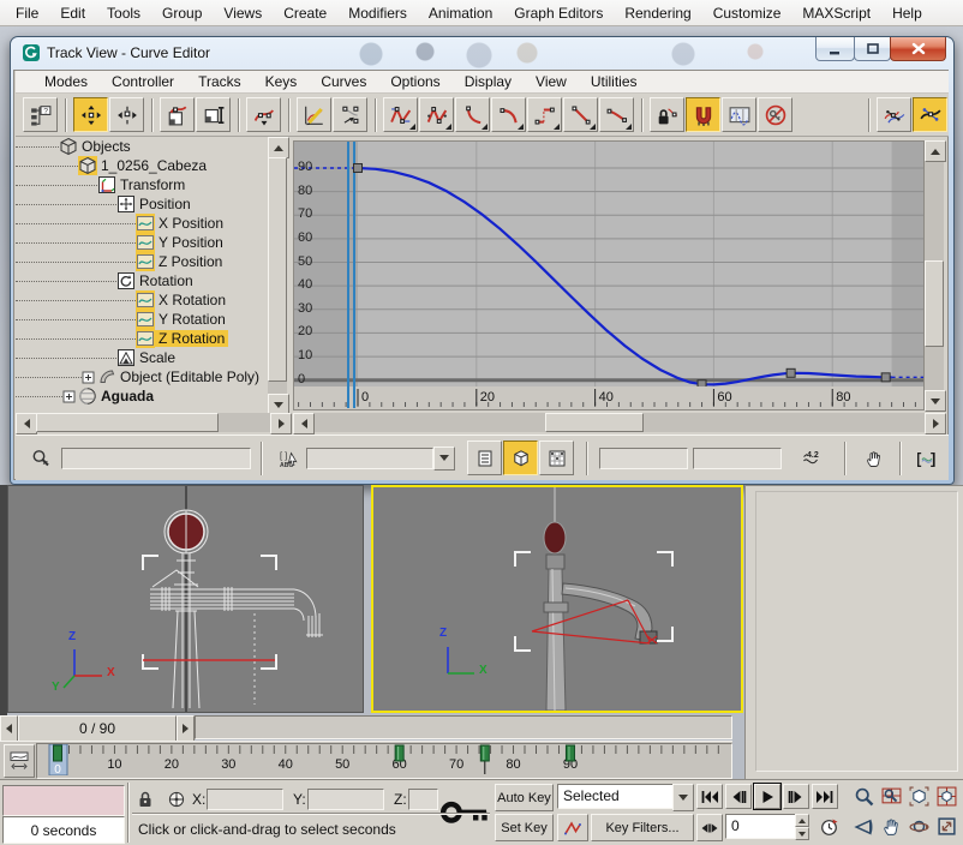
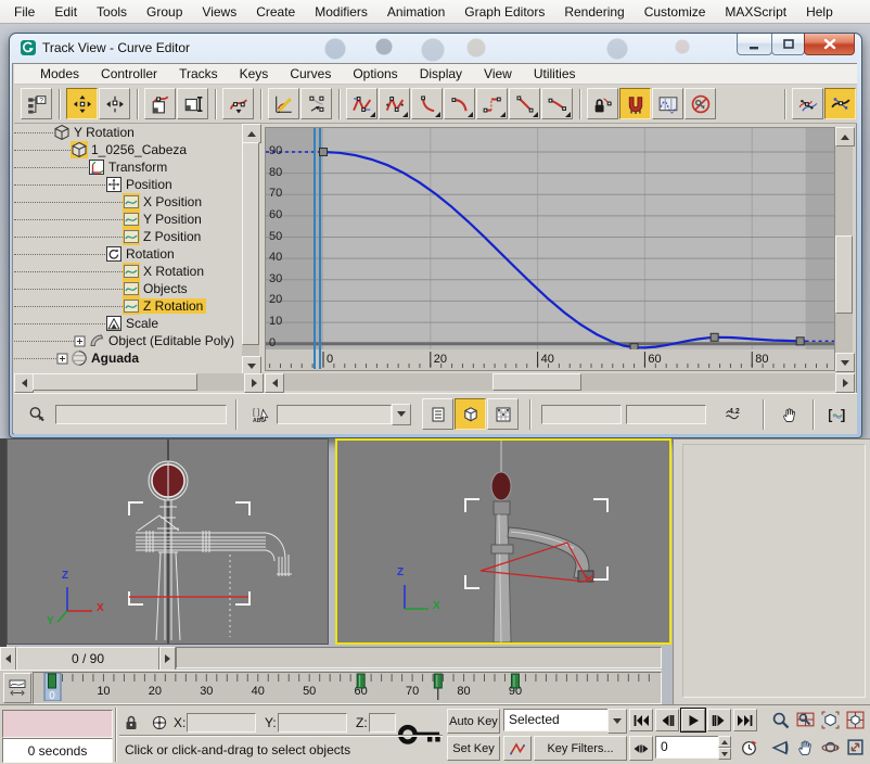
  File
  Edit
  Tools
  Group
  Views
  Create
  Modifiers
  Animation
  Graph Editors
  Rendering
  Customize
  MAXScript
  Help
  Track View - Curve Editor
  Modes
  Controller
  Tracks
  Keys
  Curves
  Options
  Display
  View
  Utilities
- Objects
+ Y Rotation
  1_0256_Cabeza
  Transform
  Position
  X Position
  Y Position
  Z Position
  Rotation
  X Rotation
- Y Rotation
+ Objects
  Z Rotation
  Scale
  Object (Editable Poly)
  Aguada
  0
  10
  20
  30
  40
  50
  60
  70
  80
  90
  0
  20
  40
  60
  80
  [ ]
  [
  ]
  Z
  X
  Y
  Z
  X
  0 / 90
  10
  20
  30
  40
  50
  60
  70
  80
  90
  0
  0 seconds
  X:
  Y:
  Z:
- Click or click-and-drag to select seconds
+ Click or click-and-drag to select objects
  Auto Key
  Set Key
  Selected
  Key Filters...
  0
